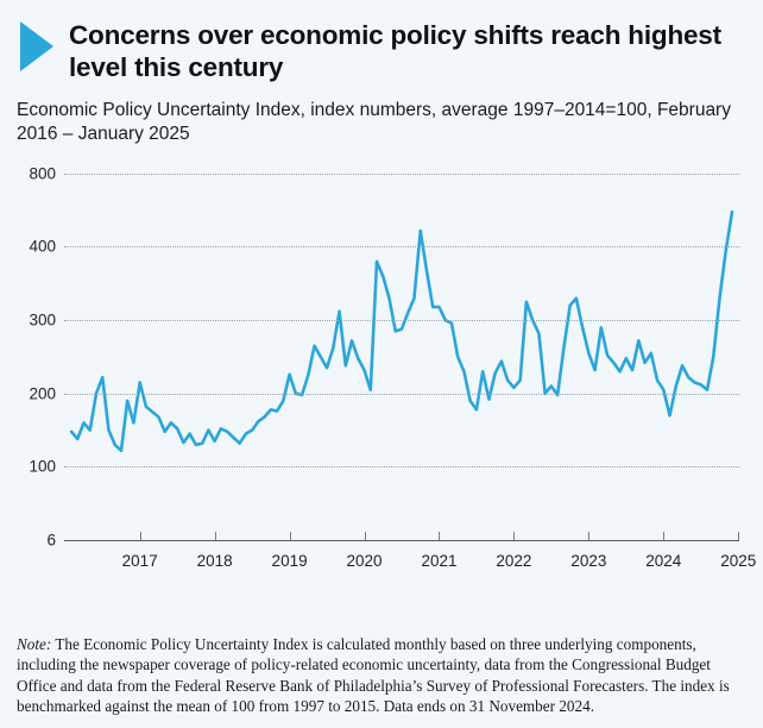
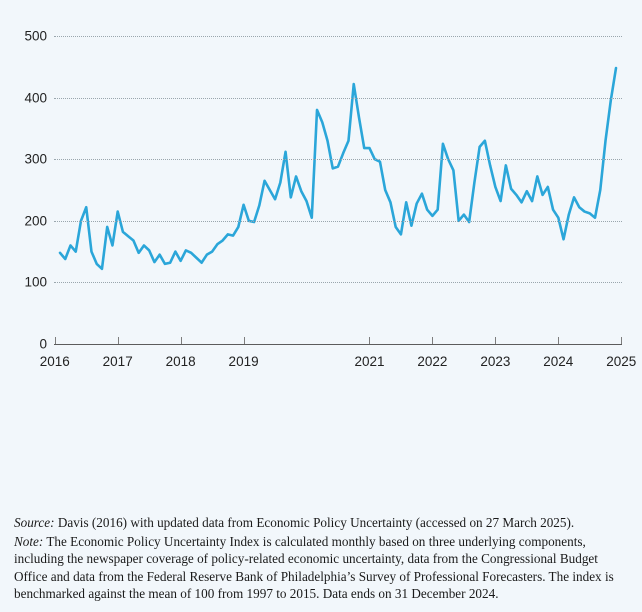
- Concerns over economic policy shifts reach highest level this century
- Economic Policy Uncertainty Index, index numbers, average 1997–2014=100, February 2016 – January 2025
- 6
+ 0
  100
  200
  300
  400
- 800
+ 500
  2017
  2018
  2019
- 2020
+ 2016
  2021
  2022
  2023
  2024
  2025
+ Source: Davis (2016) with updated data from Economic Policy Uncertainty (accessed on 27 March 2025).
- Note: The Economic Policy Uncertainty Index is calculated monthly based on three underlying components, including the newspaper coverage of policy-related economic uncertainty, data from the Congressional Budget Office and data from the Federal Reserve Bank of Philadelphia’s Survey of Professional Forecasters. The index is benchmarked against the mean of 100 from 1997 to 2015. Data ends on 31 November 2024.
+ Note: The Economic Policy Uncertainty Index is calculated monthly based on three underlying components, including the newspaper coverage of policy-related economic uncertainty, data from the Congressional Budget Office and data from the Federal Reserve Bank of Philadelphia’s Survey of Professional Forecasters. The index is benchmarked against the mean of 100 from 1997 to 2015. Data ends on 31 December 2024.
